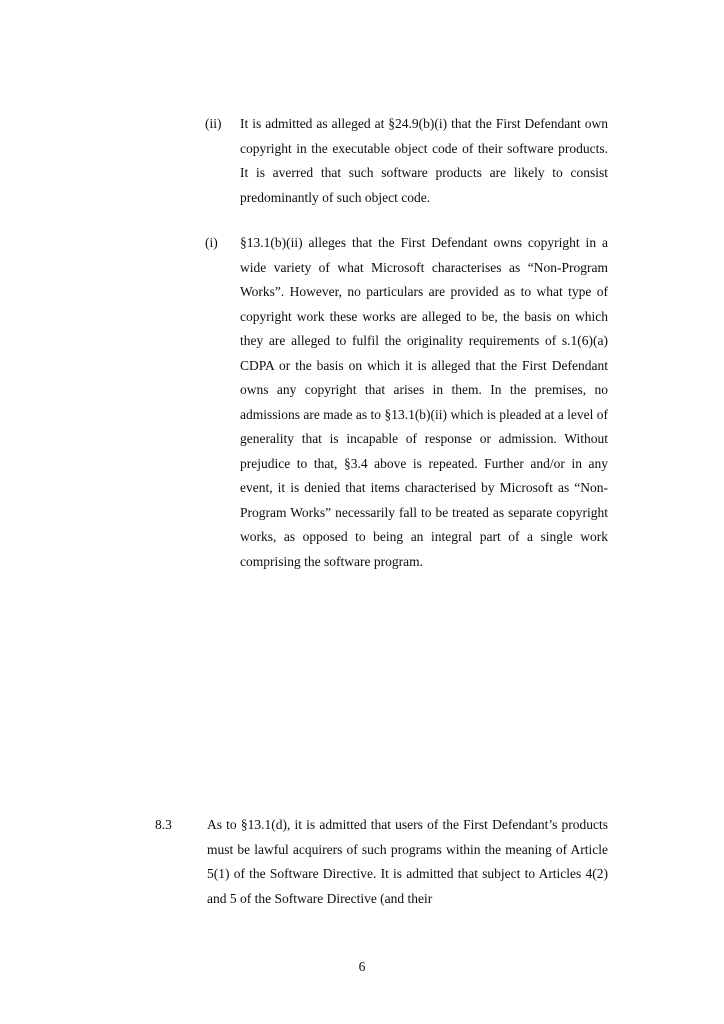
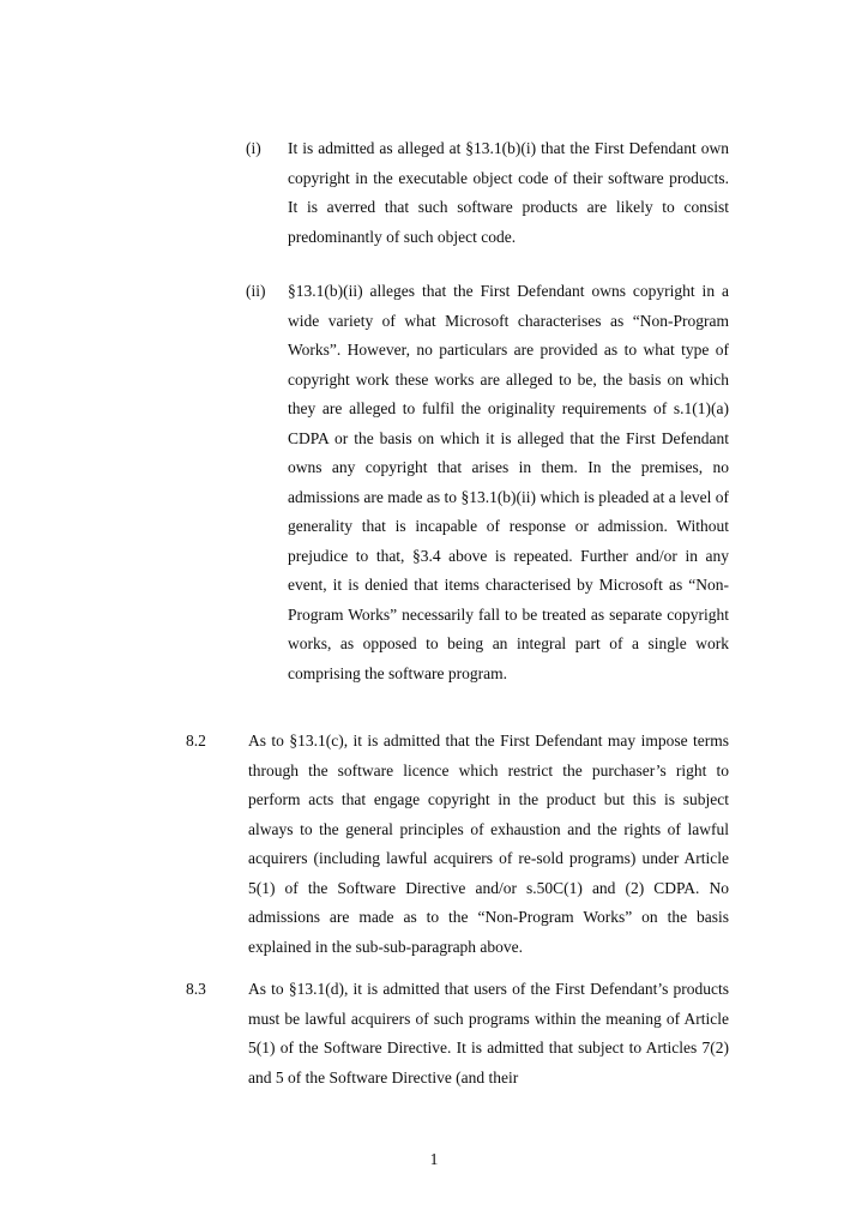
- (ii)
+ (i)
- It is admitted as alleged at §24.9(b)(i) that the First Defendant own copyright in the executable object code of their software products. It is averred that such software products are likely to consist predominantly of such object code.
+ It is admitted as alleged at §13.1(b)(i) that the First Defendant own copyright in the executable object code of their software products. It is averred that such software products are likely to consist predominantly of such object code.
- (i)
+ (ii)
- §13.1(b)(ii) alleges that the First Defendant owns copyright in a wide variety of what Microsoft characterises as “Non-Program Works”. However, no particulars are provided as to what type of copyright work these works are alleged to be, the basis on which they are alleged to fulfil the originality requirements of s.1(6)(a) CDPA or the basis on which it is alleged that the First Defendant owns any copyright that arises in them. In the premises, no admissions are made as to §13.1(b)(ii) which is pleaded at a level of generality that is incapable of response or admission. Without prejudice to that, §3.4 above is repeated. Further and/or in any event, it is denied that items characterised by Microsoft as “Non-Program Works” necessarily fall to be treated as separate copyright works, as opposed to being an integral part of a single work comprising the software program.
+ §13.1(b)(ii) alleges that the First Defendant owns copyright in a wide variety of what Microsoft characterises as “Non-Program Works”. However, no particulars are provided as to what type of copyright work these works are alleged to be, the basis on which they are alleged to fulfil the originality requirements of s.1(1)(a) CDPA or the basis on which it is alleged that the First Defendant owns any copyright that arises in them. In the premises, no admissions are made as to §13.1(b)(ii) which is pleaded at a level of generality that is incapable of response or admission. Without prejudice to that, §3.4 above is repeated. Further and/or in any event, it is denied that items characterised by Microsoft as “Non-Program Works” necessarily fall to be treated as separate copyright works, as opposed to being an integral part of a single work comprising the software program.
+ 8.2
+ As to §13.1(c), it is admitted that the First Defendant may impose terms through the software licence which restrict the purchaser’s right to perform acts that engage copyright in the product but this is subject always to the general principles of exhaustion and the rights of lawful acquirers (including lawful acquirers of re-sold programs) under Article 5(1) of the Software Directive and/or s.50C(1) and (2) CDPA. No admissions are made as to the “Non-Program Works” on the basis explained in the sub-sub-paragraph above.
  8.3
- As to §13.1(d), it is admitted that users of the First Defendant’s products must be lawful acquirers of such programs within the meaning of Article 5(1) of the Software Directive. It is admitted that subject to Articles 4(2) and 5 of the Software Directive (and their
+ As to §13.1(d), it is admitted that users of the First Defendant’s products must be lawful acquirers of such programs within the meaning of Article 5(1) of the Software Directive. It is admitted that subject to Articles 7(2) and 5 of the Software Directive (and their
- 6
+ 1
